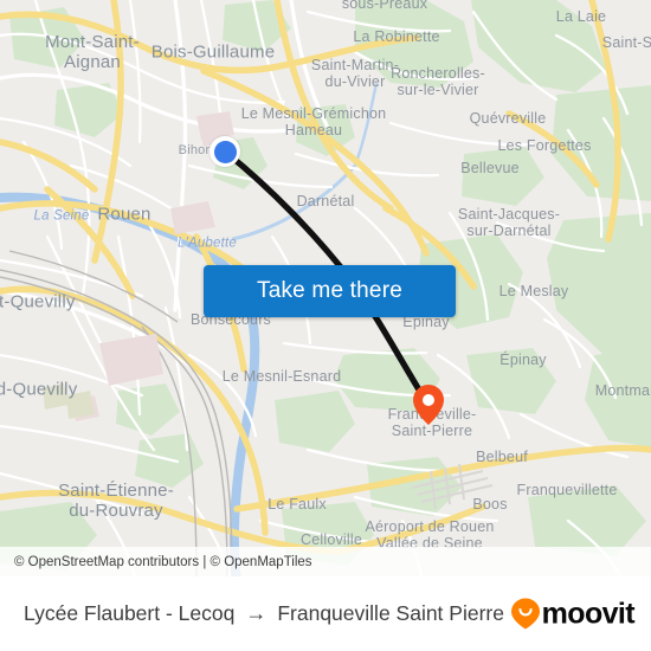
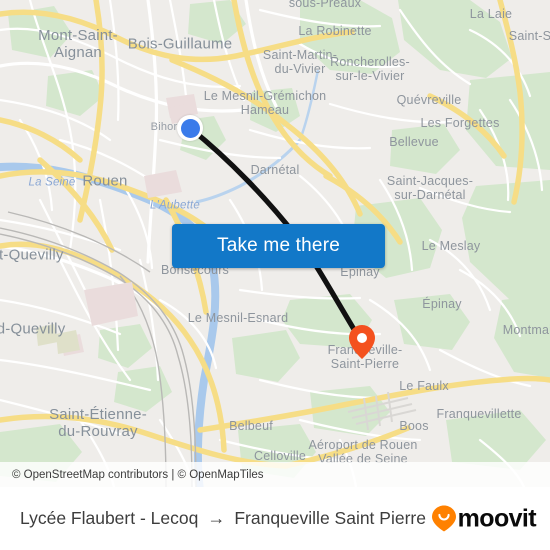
  Mont-Saint-
  Aignan
  Bois-Guillaume
  Rouen
  Saint-Étienne-
  du-Rouvray
  sous-Préaux
  La Robinette
  Saint-Martin-
  du-Vivier
  Roncherolles-
  sur-le-Vivier
  Le Mesnil-Grémichon
  Hameau
  Quévreville
  Les Forgettes
  Bellevue
  La Laie
  Saint-S
  Bihor
  Darnétal
  L'Aubette
  La Seine
  Saint-Jacques-
  sur-Darnétal
  Le Meslay
  Épinay
  Épinay
  Montma
  Bonsecours
  Le Mesnil-Esnard
- Le Faulx
+ Belbeuf
  Celloville
  Franeville-
  Saint-Pierre
- Belbeuf
+ Le Faulx
  Franquevillette
  Boos
  Aéroport de Rouen
  Vallée de Seine
  t-Quevilly
  d-Quevilly
  Take me there
  © OpenStreetMap contributors
  |
  © OpenMapTiles
  Lycée Flaubert - Lecoq
  →
  Franqueville Saint Pierre
  moovit
